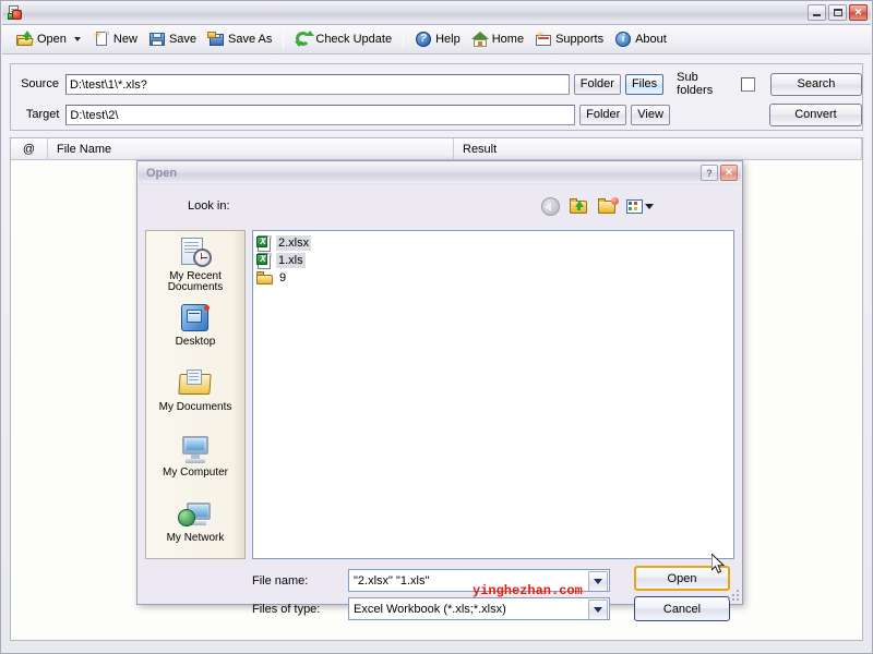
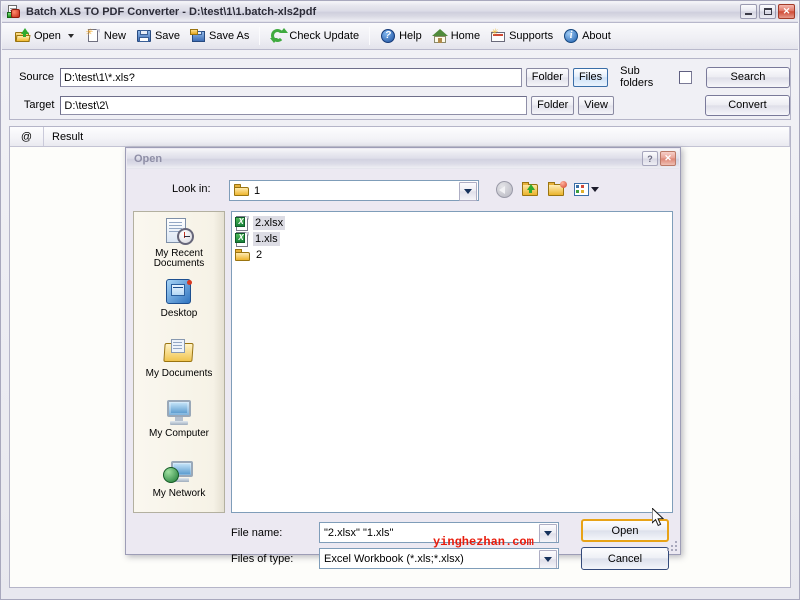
+ Batch XLS TO PDF Converter - D:\test\1\1.batch-xls2pdf
  ✕
  Open
  ✳
  New
  Save
  Save As
  Check Update
  ?
  Help
  Home
  ✳
  Supports
  i
  About
  Source
  D:\test\1\*.xls?
  Folder
  Files
  Sub folders
  Search
  Target
  D:\test\2\
  Folder
  View
  Convert
  @
- File Name
  Result
  Open
  ?
  ✕
  Look in:
+ 1
  My Recent
  Documents
  Desktop
  My Documents
  My Computer
  My Network
  2.xlsx
  1.xls
- 9
+ 2
  File name:
  "2.xlsx" "1.xls"
  Files of type:
  Excel Workbook (*.xls;*.xlsx)
  Open
  Cancel
  yinghezhan.com
